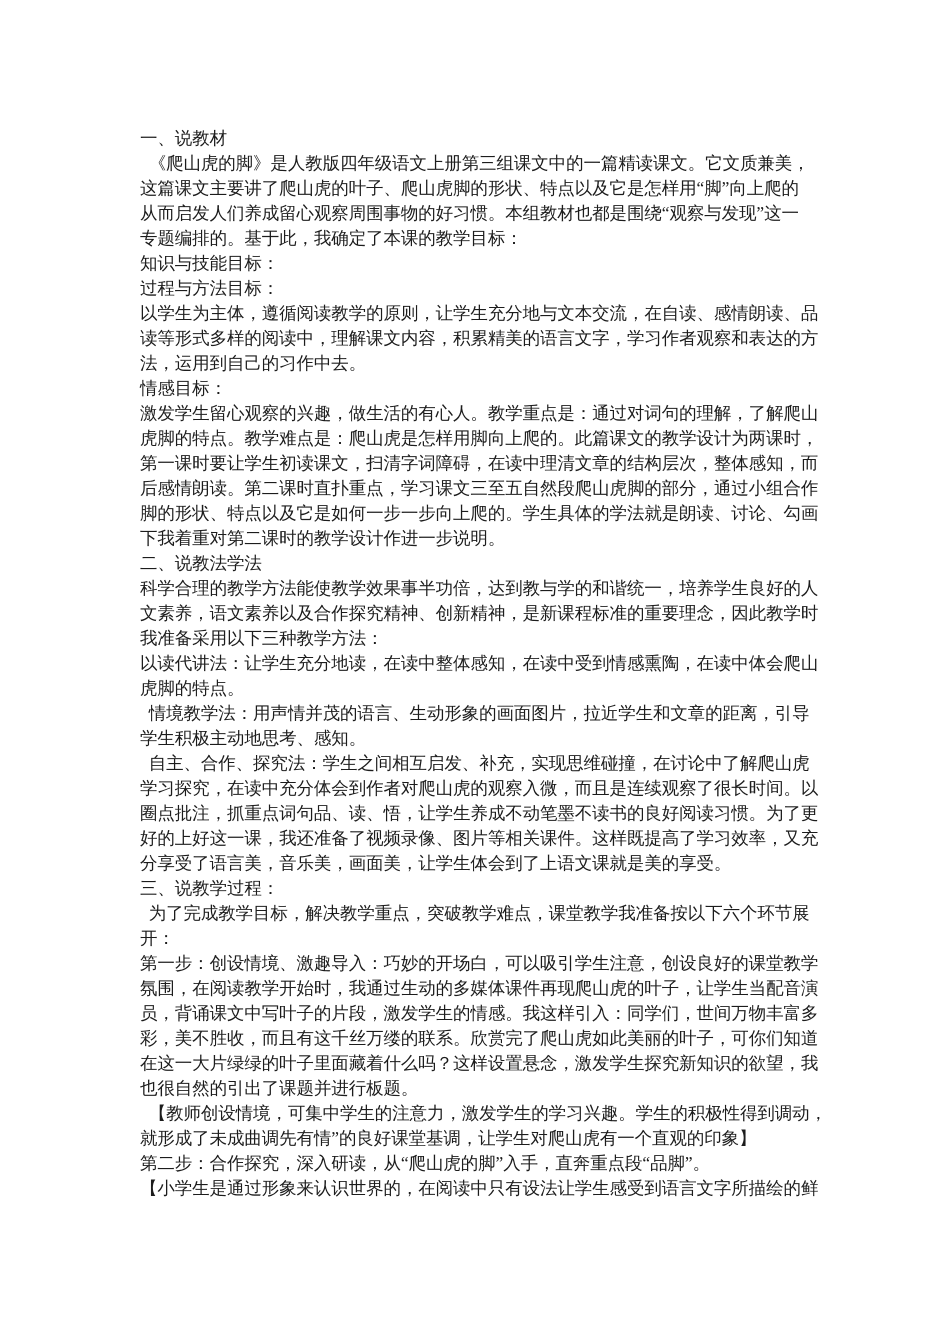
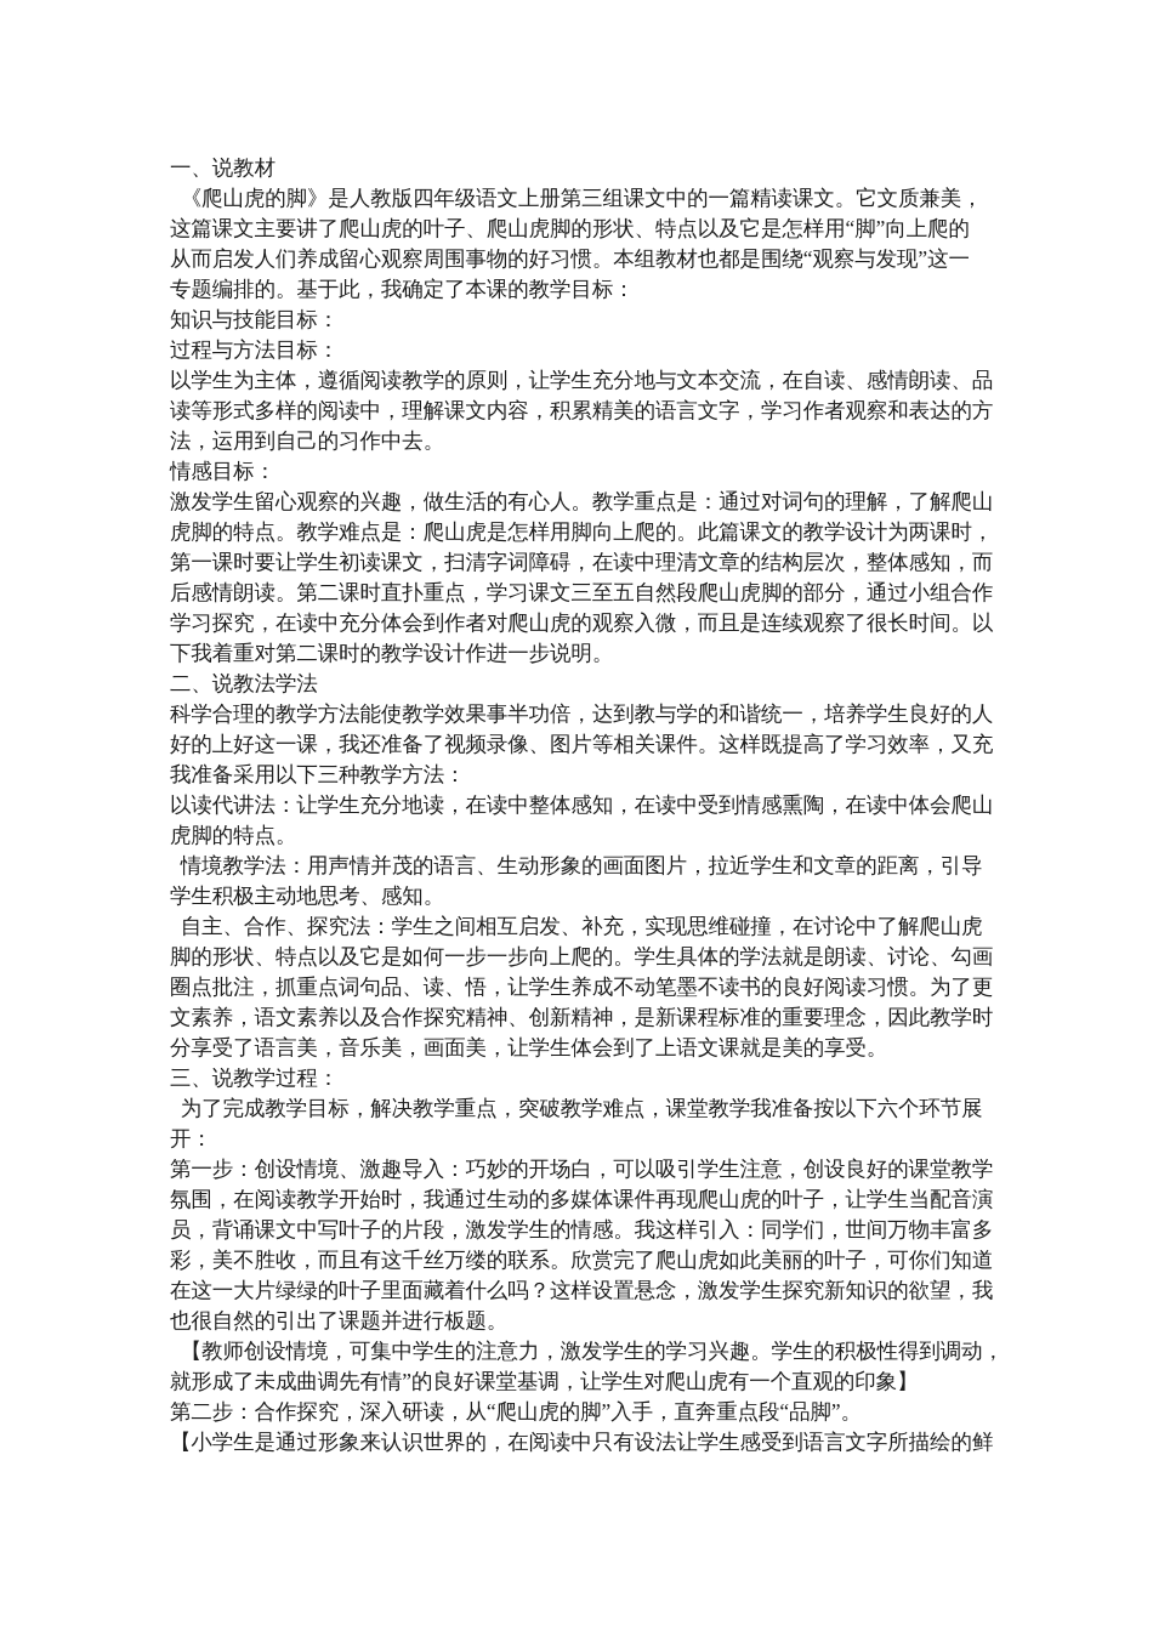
  一、说教材
  《爬山虎的脚》是人教版四年级语文上册第三组课文中的一篇精读课文。它文质兼美，
  这篇课文主要讲了爬山虎的叶子、爬山虎脚的形状、特点以及它是怎样用“脚”向上爬的
  从而启发人们养成留心观察周围事物的好习惯。本组教材也都是围绕“观察与发现”这一
  专题编排的。基于此，我确定了本课的教学目标：
  知识与技能目标：
  过程与方法目标：
  以学生为主体，遵循阅读教学的原则，让学生充分地与文本交流，在自读、感情朗读、品
  读等形式多样的阅读中，理解课文内容，积累精美的语言文字，学习作者观察和表达的方
  法，运用到自己的习作中去。
  情感目标：
  激发学生留心观察的兴趣，做生活的有心人。教学重点是：通过对词句的理解，了解爬山
  虎脚的特点。教学难点是：爬山虎是怎样用脚向上爬的。此篇课文的教学设计为两课时，
  第一课时要让学生初读课文，扫清字词障碍，在读中理清文章的结构层次，整体感知，而
  后感情朗读。第二课时直扑重点，学习课文三至五自然段爬山虎脚的部分，通过小组合作
- 脚的形状、特点以及它是如何一步一步向上爬的。学生具体的学法就是朗读、讨论、勾画
+ 学习探究，在读中充分体会到作者对爬山虎的观察入微，而且是连续观察了很长时间。以
  下我着重对第二课时的教学设计作进一步说明。
  二、说教法学法
  科学合理的教学方法能使教学效果事半功倍，达到教与学的和谐统一，培养学生良好的人
- 文素养，语文素养以及合作探究精神、创新精神，是新课程标准的重要理念，因此教学时
+ 好的上好这一课，我还准备了视频录像、图片等相关课件。这样既提高了学习效率，又充
  我准备采用以下三种教学方法：
  以读代讲法：让学生充分地读，在读中整体感知，在读中受到情感熏陶，在读中体会爬山
  虎脚的特点。
  情境教学法：用声情并茂的语言、生动形象的画面图片，拉近学生和文章的距离，引导
  学生积极主动地思考、感知。
  自主、合作、探究法：学生之间相互启发、补充，实现思维碰撞，在讨论中了解爬山虎
- 学习探究，在读中充分体会到作者对爬山虎的观察入微，而且是连续观察了很长时间。以
+ 脚的形状、特点以及它是如何一步一步向上爬的。学生具体的学法就是朗读、讨论、勾画
  圈点批注，抓重点词句品、读、悟，让学生养成不动笔墨不读书的良好阅读习惯。为了更
- 好的上好这一课，我还准备了视频录像、图片等相关课件。这样既提高了学习效率，又充
+ 文素养，语文素养以及合作探究精神、创新精神，是新课程标准的重要理念，因此教学时
  分享受了语言美，音乐美，画面美，让学生体会到了上语文课就是美的享受。
  三、说教学过程：
  为了完成教学目标，解决教学重点，突破教学难点，课堂教学我准备按以下六个环节展
  开：
  第一步：创设情境、激趣导入：巧妙的开场白，可以吸引学生注意，创设良好的课堂教学
  氛围，在阅读教学开始时，我通过生动的多媒体课件再现爬山虎的叶子，让学生当配音演
  员，背诵课文中写叶子的片段，激发学生的情感。我这样引入：同学们，世间万物丰富多
  彩，美不胜收，而且有这千丝万缕的联系。欣赏完了爬山虎如此美丽的叶子，可你们知道
  在这一大片绿绿的叶子里面藏着什么吗？这样设置悬念，激发学生探究新知识的欲望，我
  也很自然的引出了课题并进行板题。
  【教师创设情境，可集中学生的注意力，激发学生的学习兴趣。学生的积极性得到调动，
  就形成了未成曲调先有情”的良好课堂基调，让学生对爬山虎有一个直观的印象】
  第二步：合作探究，深入研读，从“爬山虎的脚”入手，直奔重点段“品脚”。
  【小学生是通过形象来认识世界的，在阅读中只有设法让学生感受到语言文字所描绘的鲜
